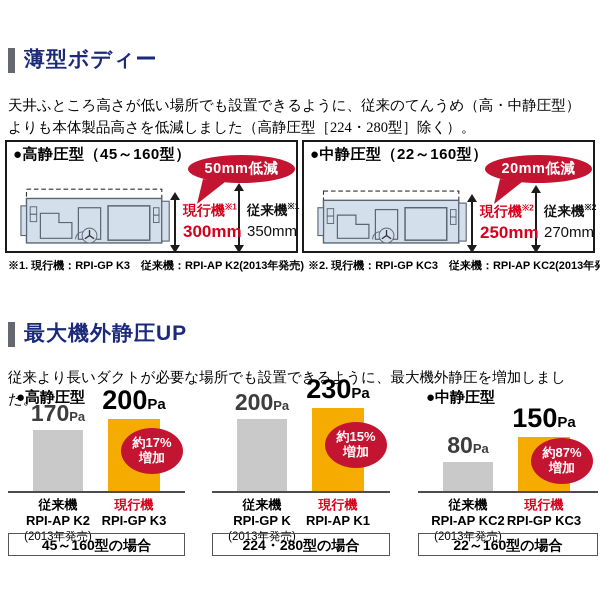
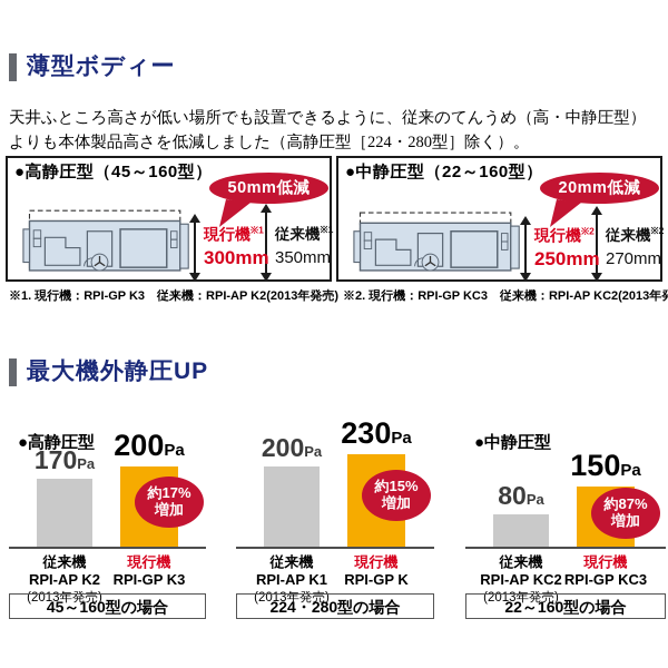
  薄型ボディー
  天井ふところ高さが低い場所でも設置できるように、従来のてんうめ（高・中静圧型）よりも本体製品高さを低減しました（高静圧型［224・280型］除く）。
  ●高静圧型（45～160型）
  現行機※1
  300mm
  従来機※1
  350mm
  50mm低減
  ●中静圧型（22～160型）
  現行機※2
  250mm
  従来機※2
  270mm
  20mm低減
  ※1. 現行機：RPI-GP K3 従来機：RPI-AP K2(2013年発売)
  ※2. 現行機：RPI-GP KC3 従来機：RPI-AP KC2(2013年
  最大機外静圧UP
- 従来より長いダクトが必要な場所でも設置できるように、最大機外静圧を増加しました。
  ●高静圧型
  170Pa
  200Pa
  約17%
  増加
  従来機
  RPI-AP K2
  (2013年発売)
  現行機
  RPI-GP K3
  45～160型の場合
  200Pa
  230Pa
  約15%
  増加
  従来機
- RPI-GP K
+ RPI-AP K1
  (2013年発売)
  現行機
- RPI-AP K1
+ RPI-GP K
  224・280型の場合
  ●中静圧型
  80Pa
  150Pa
  約87%
  増加
  従来機
  RPI-AP KC2
  (2013年発売)
  現行機
  RPI-GP KC3
  22～160型の場合
